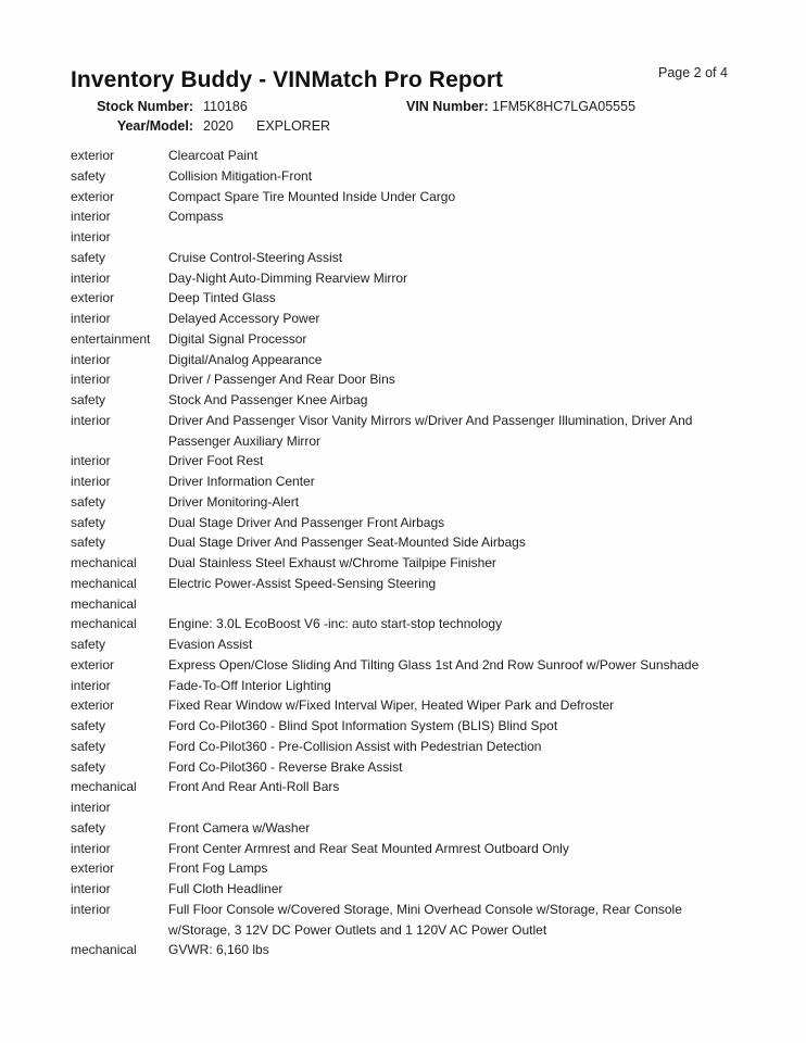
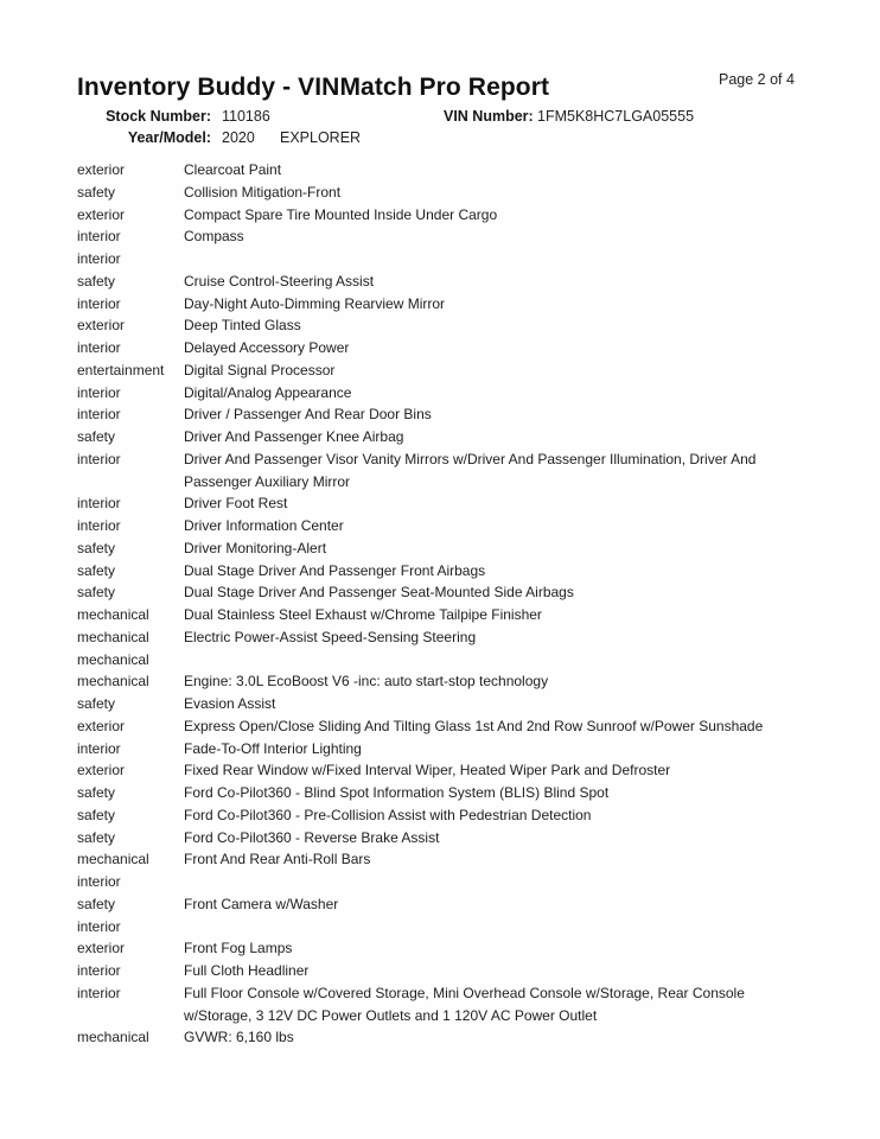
  Inventory Buddy - VINMatch Pro Report
  Page 2 of 4
  Stock Number:
  110186
  VIN Number:
  1FM5K8HC7LGA05555
  Year/Model:
  2020
  EXPLORER
  exterior
  Clearcoat Paint
  safety
  Collision Mitigation-Front
  exterior
  Compact Spare Tire Mounted Inside Under Cargo
  interior
  Compass
  interior
  safety
  Cruise Control-Steering Assist
  interior
  Day-Night Auto-Dimming Rearview Mirror
  exterior
  Deep Tinted Glass
  interior
  Delayed Accessory Power
  entertainment
  Digital Signal Processor
  interior
  Digital/Analog Appearance
  interior
  Driver / Passenger And Rear Door Bins
  safety
- Stock And Passenger Knee Airbag
+ Driver And Passenger Knee Airbag
  interior
  Driver And Passenger Visor Vanity Mirrors w/Driver And Passenger Illumination, Driver And Passenger Auxiliary Mirror
  interior
  Driver Foot Rest
  interior
  Driver Information Center
  safety
  Driver Monitoring-Alert
  safety
  Dual Stage Driver And Passenger Front Airbags
  safety
  Dual Stage Driver And Passenger Seat-Mounted Side Airbags
  mechanical
  Dual Stainless Steel Exhaust w/Chrome Tailpipe Finisher
  mechanical
  Electric Power-Assist Speed-Sensing Steering
  mechanical
  mechanical
  Engine: 3.0L EcoBoost V6 -inc: auto start-stop technology
  safety
  Evasion Assist
  exterior
  Express Open/Close Sliding And Tilting Glass 1st And 2nd Row Sunroof w/Power Sunshade
  interior
  Fade-To-Off Interior Lighting
  exterior
  Fixed Rear Window w/Fixed Interval Wiper, Heated Wiper Park and Defroster
  safety
  Ford Co-Pilot360 - Blind Spot Information System (BLIS) Blind Spot
  safety
  Ford Co-Pilot360 - Pre-Collision Assist with Pedestrian Detection
  safety
  Ford Co-Pilot360 - Reverse Brake Assist
  mechanical
  Front And Rear Anti-Roll Bars
  interior
  safety
  Front Camera w/Washer
  interior
- Front Center Armrest and Rear Seat Mounted Armrest Outboard Only
  exterior
  Front Fog Lamps
  interior
  Full Cloth Headliner
  interior
  Full Floor Console w/Covered Storage, Mini Overhead Console w/Storage, Rear Console w/Storage, 3 12V DC Power Outlets and 1 120V AC Power Outlet
  mechanical
  GVWR: 6,160 lbs
